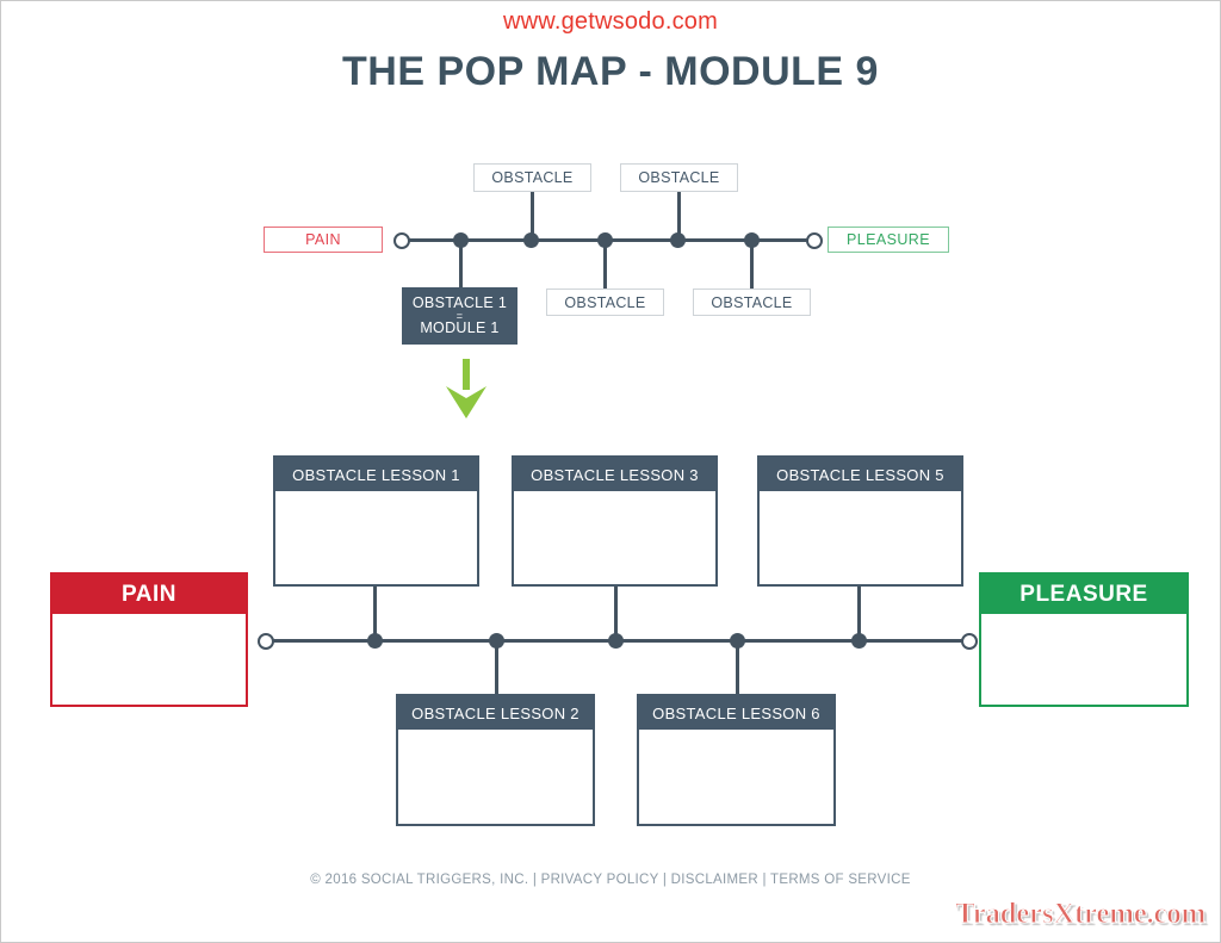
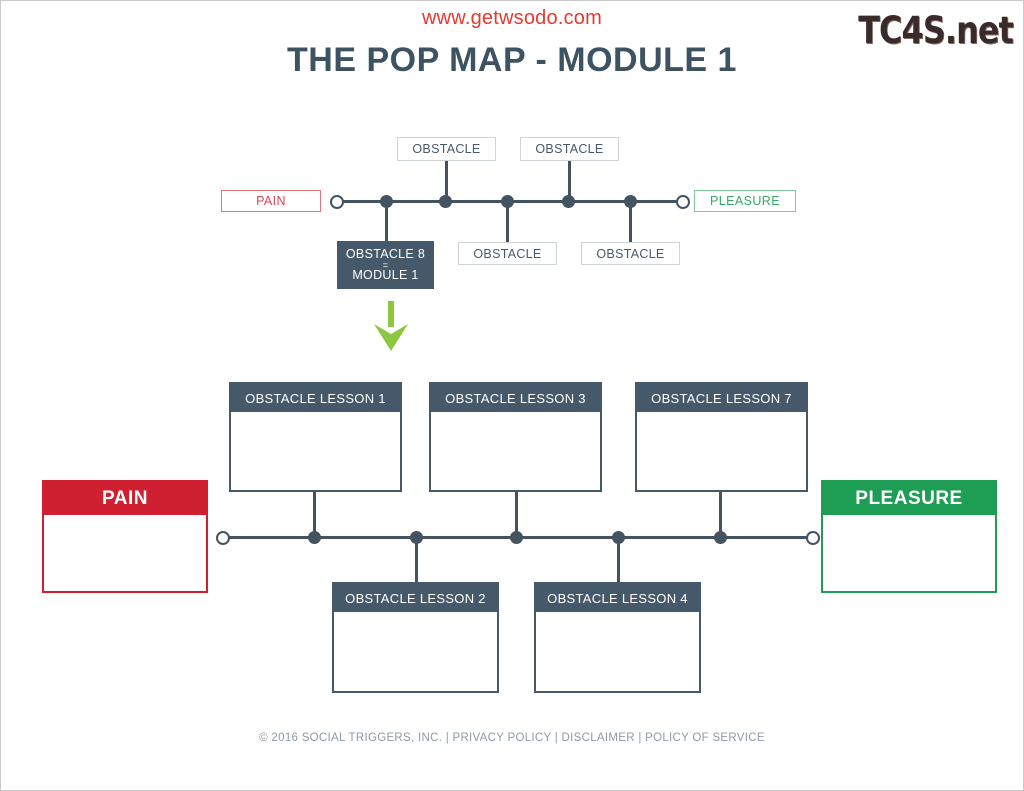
  www.getwsodo.com
  www.getwsodo.com
- THE POP MAP - MODULE 9
+ THE POP MAP - MODULE 1
+ TC4S.net
  OBSTACLE
  OBSTACLE
- OBSTACLE 1
+ OBSTACLE 8
  =
  MODULE 1
  OBSTACLE
  OBSTACLE
  PAIN
  PLEASURE
  OBSTACLE LESSON 1
  OBSTACLE LESSON 3
- OBSTACLE LESSON 5
+ OBSTACLE LESSON 7
  OBSTACLE LESSON 2
- OBSTACLE LESSON 6
+ OBSTACLE LESSON 4
  PAIN
  PLEASURE
- © 2016 SOCIAL TRIGGERS, INC. | PRIVACY POLICY | DISCLAIMER | TERMS OF SERVICE
+ © 2016 SOCIAL TRIGGERS, INC. | PRIVACY POLICY | DISCLAIMER | POLICY OF SERVICE
- TradersXtreme.com
